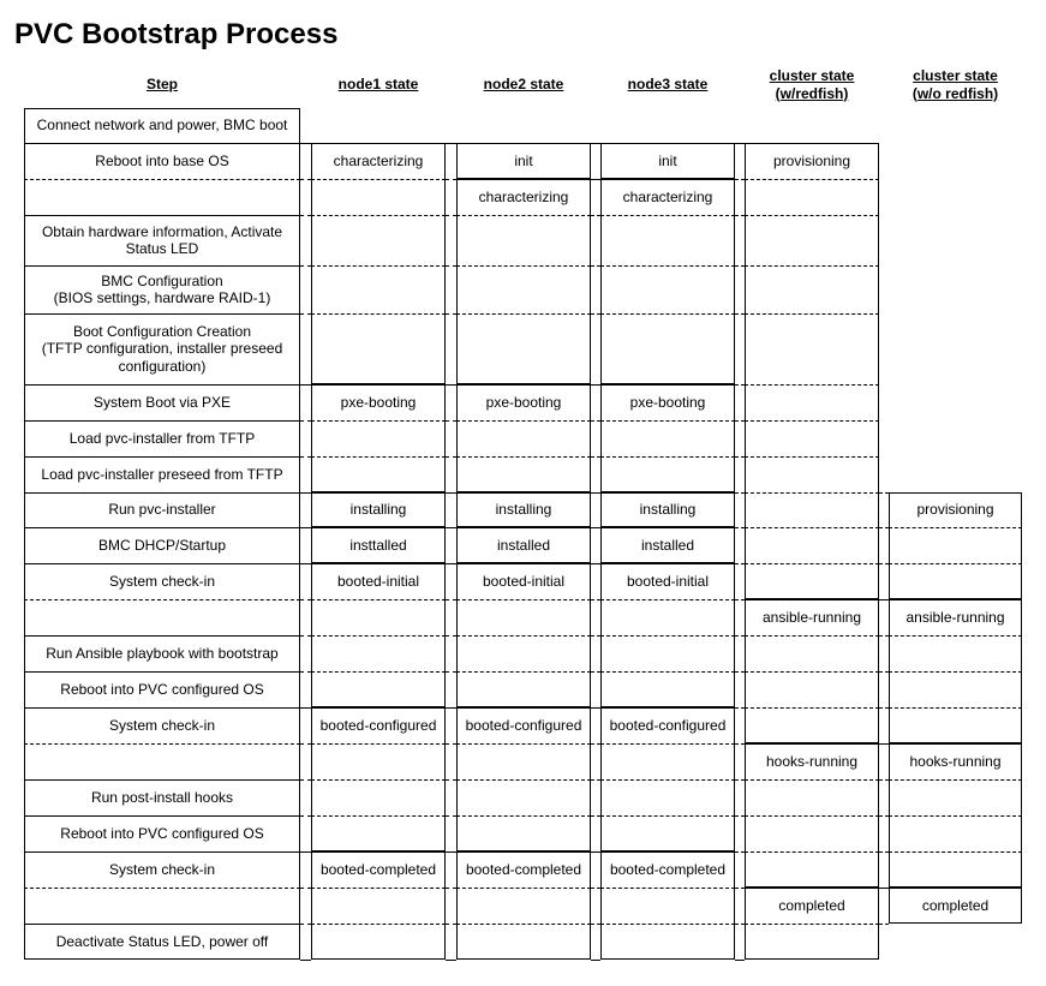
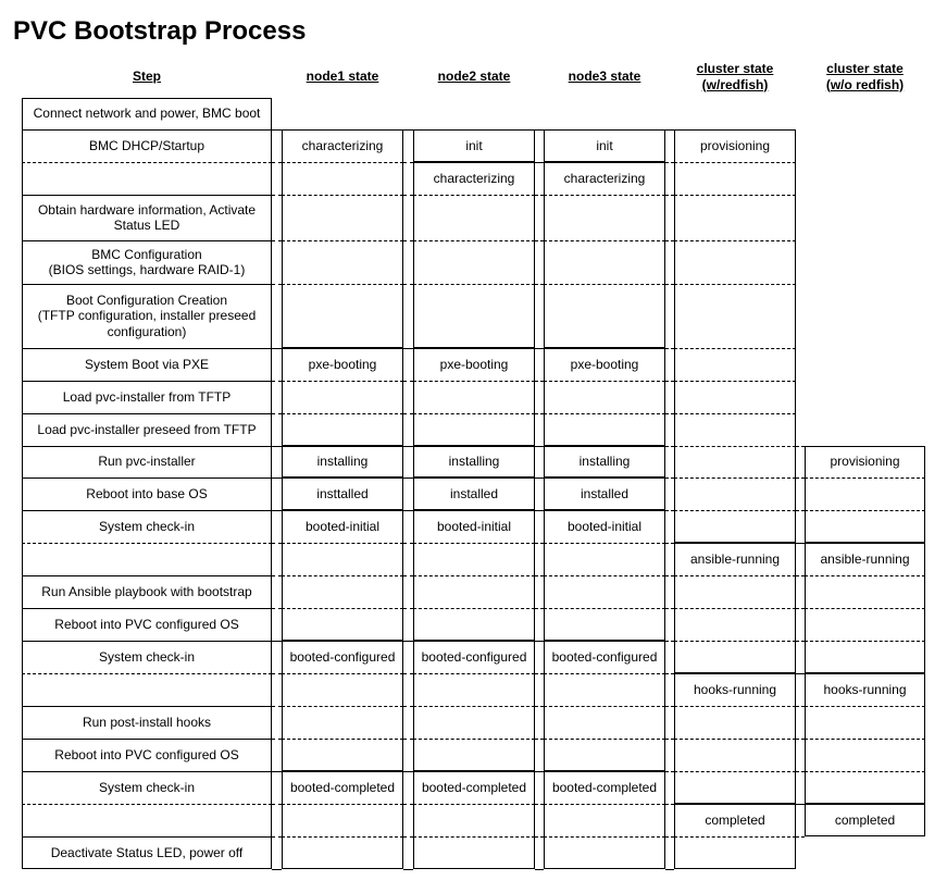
  PVC Bootstrap Process
  Step
  node1 state
  node2 state
  node3 state
  cluster state
  (w/redfish)
  cluster state
  (w/o redfish)
  Connect network and power, BMC boot
- Reboot into base OS
+ BMC DHCP/Startup
  Obtain hardware information, Activate
  Status LED
  BMC Configuration
  (BIOS settings, hardware RAID-1)
  Boot Configuration Creation
  (TFTP configuration, installer preseed
  configuration)
  System Boot via PXE
  Load pvc-installer from TFTP
  Load pvc-installer preseed from TFTP
  Run pvc-installer
- BMC DHCP/Startup
+ Reboot into base OS
  System check-in
  Run Ansible playbook with bootstrap
  Reboot into PVC configured OS
  System check-in
  Run post-install hooks
  Reboot into PVC configured OS
  System check-in
  Deactivate Status LED, power off
  characterizing
  pxe-booting
  installing
  insttalled
  booted-initial
  booted-configured
  booted-completed
  init
  characterizing
  pxe-booting
  installing
  installed
  booted-initial
  booted-configured
  booted-completed
  init
  characterizing
  pxe-booting
  installing
  installed
  booted-initial
  booted-configured
  booted-completed
  provisioning
  ansible-running
  hooks-running
  completed
  provisioning
  ansible-running
  hooks-running
  completed
